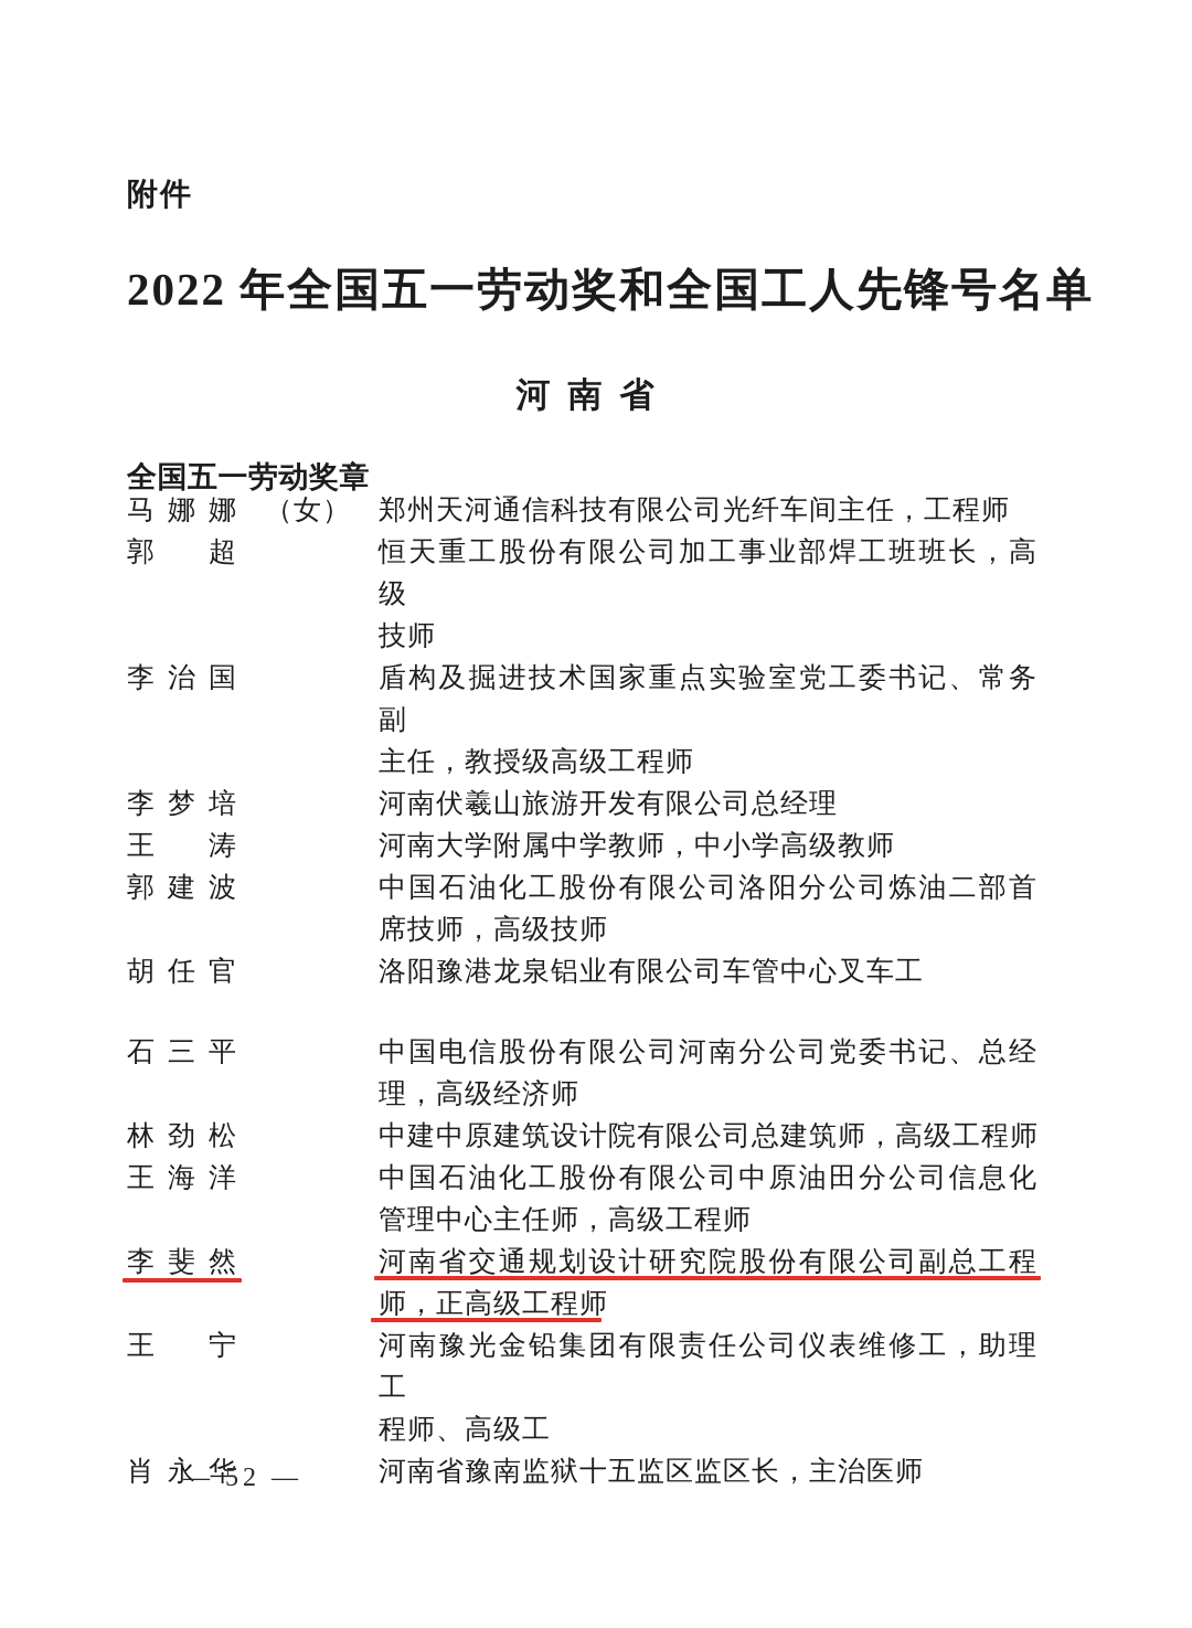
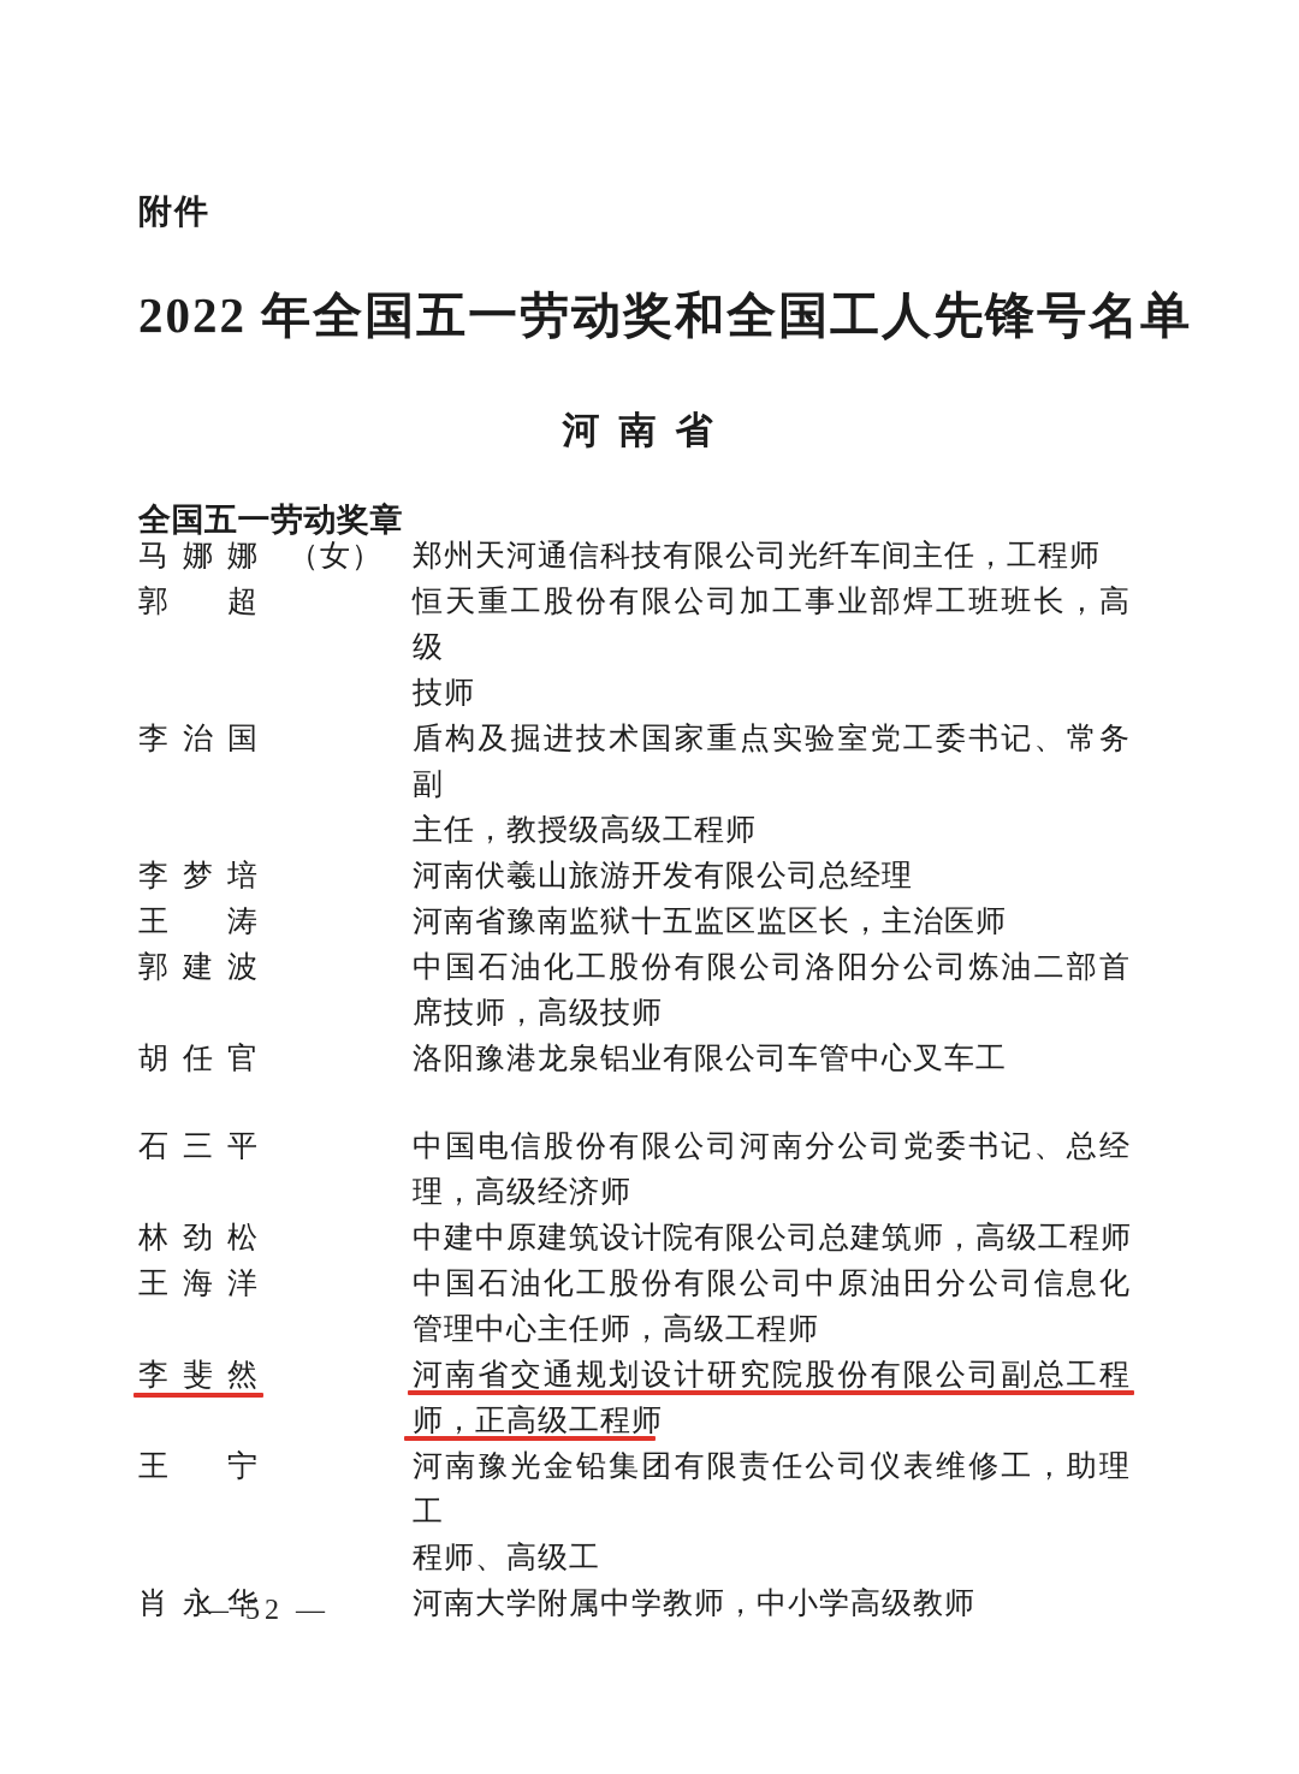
  附件
  2022 年全国五一劳动奖和全国工人先锋号名单
  河南省
  全国五一劳动奖章
  马娜娜
  （女）
  郑州天河通信科技有限公司光纤车间主任，工程师
  郭 超
  恒天重工股份有限公司加工事业部焊工班班长，高级
  技师
  李治国
  盾构及掘进技术国家重点实验室党工委书记、常务副
  主任，教授级高级工程师
  李梦培
  河南伏羲山旅游开发有限公司总经理
  王 涛
- 河南大学附属中学教师，中小学高级教师
+ 河南省豫南监狱十五监区监区长，主治医师
  郭建波
  中国石油化工股份有限公司洛阳分公司炼油二部首
  席技师，高级技师
  胡任官
  洛阳豫港龙泉铝业有限公司车管中心叉车工
  石三平
  中国电信股份有限公司河南分公司党委书记、总经
  理，高级经济师
  林劲松
  中建中原建筑设计院有限公司总建筑师，高级工程师
  王海洋
  中国石油化工股份有限公司中原油田分公司信息化
  管理中心主任师，高级工程师
  李斐然
  河南省交通规划设计研究院股份有限公司副总工程
  师，正高级工程师
  王 宁
  河南豫光金铅集团有限责任公司仪表维修工，助理工
  程师、高级工
  肖永华
- 河南省豫南监狱十五监区监区长，主治医师
+ 河南大学附属中学教师，中小学高级教师
  — 52 —
